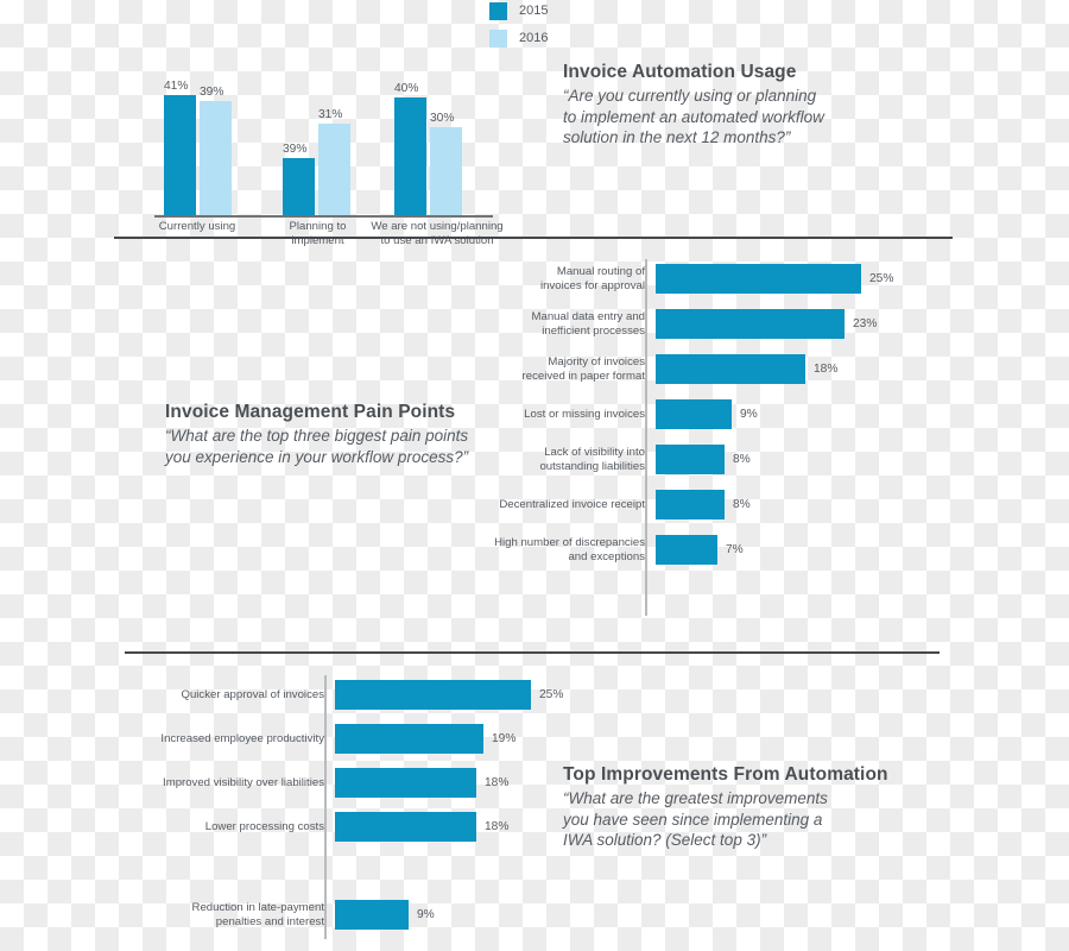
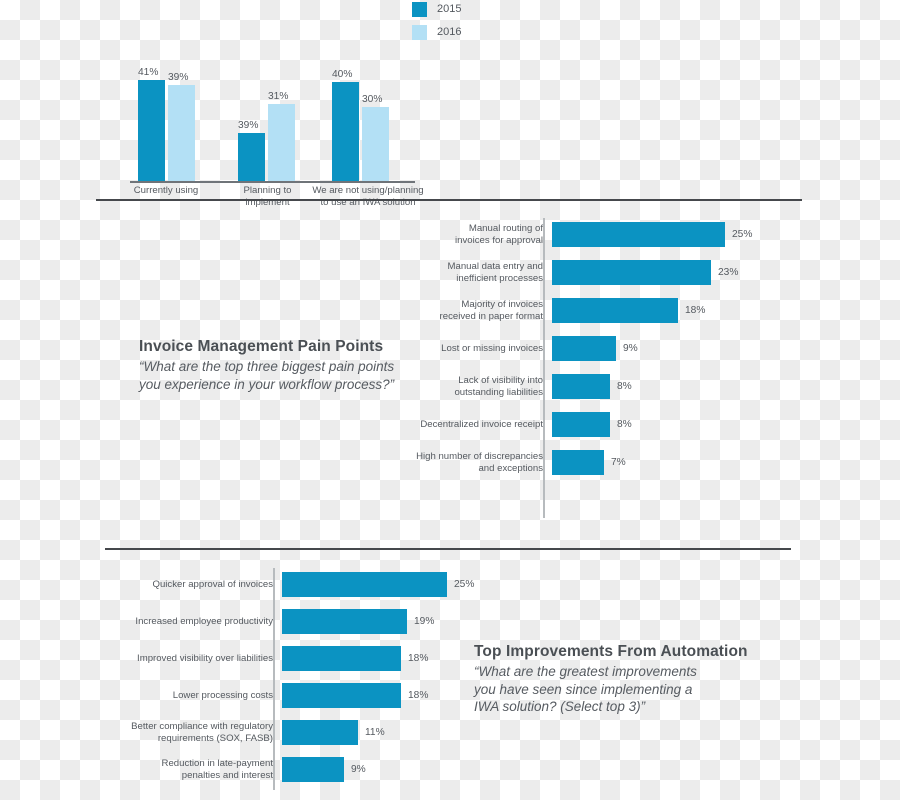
  2015
  2016
  41%
  39%
  Currently using
  39%
  31%
  Planning to
  implement
  40%
  30%
  We are not using/planning
  to use an IWA solution
- Invoice Automation Usage
- “Are you currently using or planning
- to implement an automated workflow
- solution in the next 12 months?”
  Manual routing of
  invoices for approval
  25%
  Manual data entry and
  inefficient processes
  23%
  Majority of invoices
  received in paper format
  18%
  Lost or missing invoices
  9%
  Lack of visibility into
  outstanding liabilities
  8%
  Decentralized invoice receipt
  8%
  High number of discrepancies
  and exceptions
  7%
  Invoice Management Pain Points
  “What are the top three biggest pain points
  you experience in your workflow process?”
  Quicker approval of invoices
  25%
  Increased employee productivity
  19%
  Improved visibility over liabilities
  18%
  Lower processing costs
  18%
+ Better compliance with regulatory
+ requirements (SOX, FASB)
+ 11%
  Reduction in late-payment
  penalties and interest
  9%
  Top Improvements From Automation
  “What are the greatest improvements
  you have seen since implementing a
  IWA solution? (Select top 3)”
